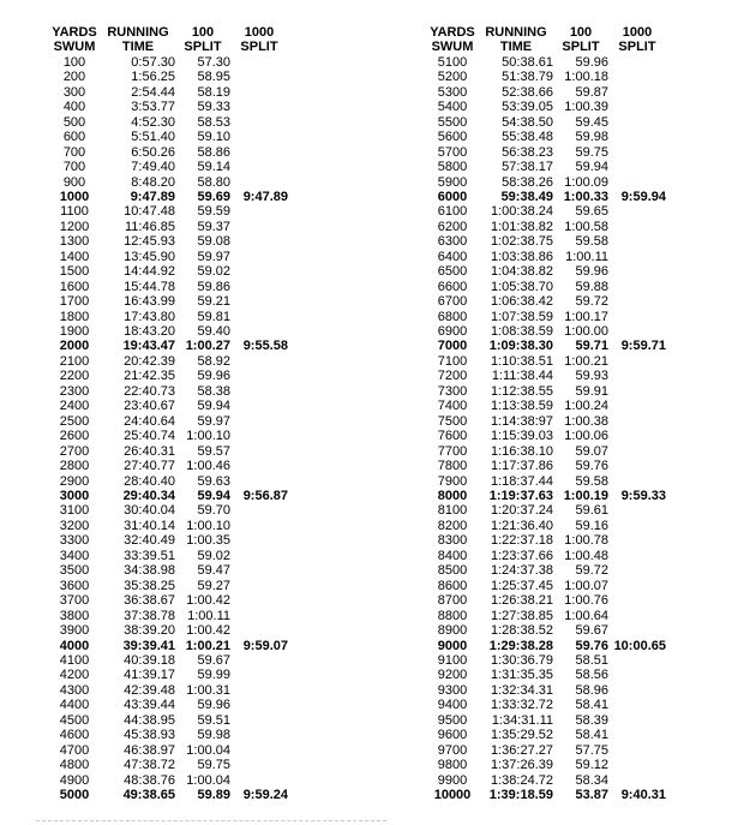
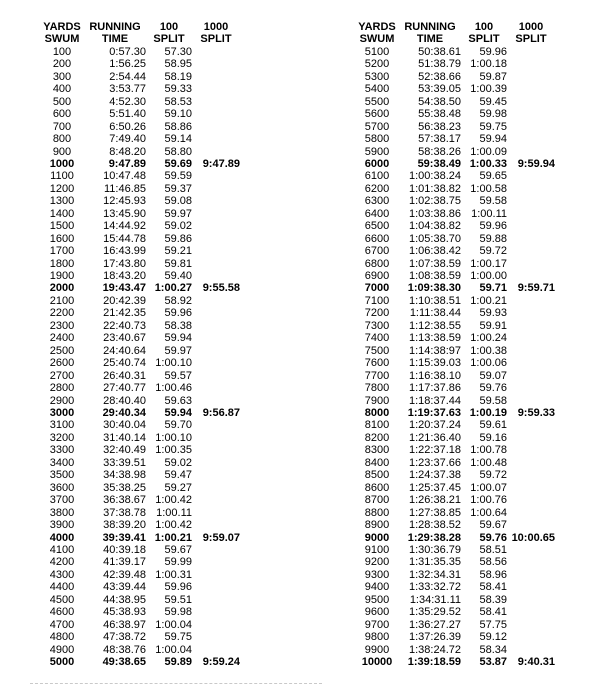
  YARDSSWUM	RUNNINGTIME	100SPLIT	1000SPLIT
  100	0:57.30	57.30
  200	1:56.25	58.95
  300	2:54.44	58.19
  400	3:53.77	59.33
  500	4:52.30	58.53
  600	5:51.40	59.10
  700	6:50.26	58.86
- 700	7:49.40	59.14
+ 800	7:49.40	59.14
  900	8:48.20	58.80
  1000	9:47.89	59.69	9:47.89
  1100	10:47.48	59.59
  1200	11:46.85	59.37
  1300	12:45.93	59.08
  1400	13:45.90	59.97
  1500	14:44.92	59.02
  1600	15:44.78	59.86
  1700	16:43.99	59.21
  1800	17:43.80	59.81
  1900	18:43.20	59.40
  2000	19:43.47	1:00.27	9:55.58
  2100	20:42.39	58.92
  2200	21:42.35	59.96
  2300	22:40.73	58.38
  2400	23:40.67	59.94
  2500	24:40.64	59.97
  2600	25:40.74	1:00.10
  2700	26:40.31	59.57
  2800	27:40.77	1:00.46
  2900	28:40.40	59.63
  3000	29:40.34	59.94	9:56.87
  3100	30:40.04	59.70
  3200	31:40.14	1:00.10
  3300	32:40.49	1:00.35
  3400	33:39.51	59.02
  3500	34:38.98	59.47
  3600	35:38.25	59.27
  3700	36:38.67	1:00.42
  3800	37:38.78	1:00.11
  3900	38:39.20	1:00.42
  4000	39:39.41	1:00.21	9:59.07
  4100	40:39.18	59.67
  4200	41:39.17	59.99
  4300	42:39.48	1:00.31
  4400	43:39.44	59.96
  4500	44:38.95	59.51
  4600	45:38.93	59.98
  4700	46:38.97	1:00.04
  4800	47:38.72	59.75
  4900	48:38.76	1:00.04
  5000	49:38.65	59.89	9:59.24
  YARDSSWUM	RUNNINGTIME	100SPLIT	1000SPLIT
  5100	50:38.61	59.96
  5200	51:38.79	1:00.18
  5300	52:38.66	59.87
  5400	53:39.05	1:00.39
  5500	54:38.50	59.45
  5600	55:38.48	59.98
  5700	56:38.23	59.75
  5800	57:38.17	59.94
  5900	58:38.26	1:00.09
  6000	59:38.49	1:00.33	9:59.94
  6100	1:00:38.24	59.65
  6200	1:01:38.82	1:00.58
  6300	1:02:38.75	59.58
  6400	1:03:38.86	1:00.11
  6500	1:04:38.82	59.96
  6600	1:05:38.70	59.88
  6700	1:06:38.42	59.72
  6800	1:07:38.59	1:00.17
  6900	1:08:38.59	1:00.00
  7000	1:09:38.30	59.71	9:59.71
  7100	1:10:38.51	1:00.21
  7200	1:11:38.44	59.93
  7300	1:12:38.55	59.91
  7400	1:13:38.59	1:00.24
  7500	1:14:38:97	1:00.38
  7600	1:15:39.03	1:00.06
  7700	1:16:38.10	59.07
  7800	1:17:37.86	59.76
  7900	1:18:37.44	59.58
  8000	1:19:37.63	1:00.19	9:59.33
  8100	1:20:37.24	59.61
  8200	1:21:36.40	59.16
  8300	1:22:37.18	1:00.78
  8400	1:23:37.66	1:00.48
  8500	1:24:37.38	59.72
  8600	1:25:37.45	1:00.07
  8700	1:26:38.21	1:00.76
  8800	1:27:38.85	1:00.64
  8900	1:28:38.52	59.67
  9000	1:29:38.28	59.76	10:00.65
  9100	1:30:36.79	58.51
  9200	1:31:35.35	58.56
  9300	1:32:34.31	58.96
  9400	1:33:32.72	58.41
  9500	1:34:31.11	58.39
  9600	1:35:29.52	58.41
  9700	1:36:27.27	57.75
  9800	1:37:26.39	59.12
  9900	1:38:24.72	58.34
  10000	1:39:18.59	53.87	9:40.31
